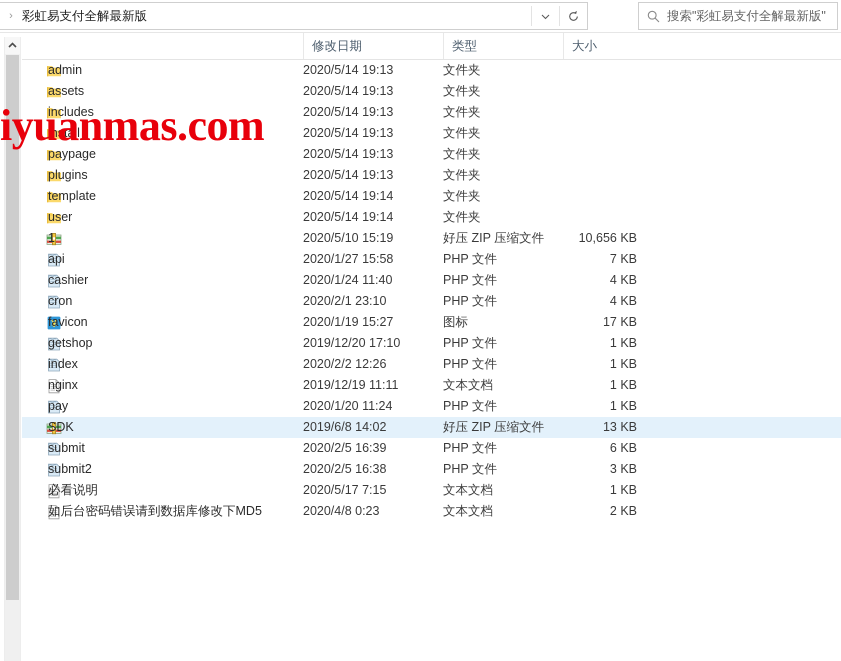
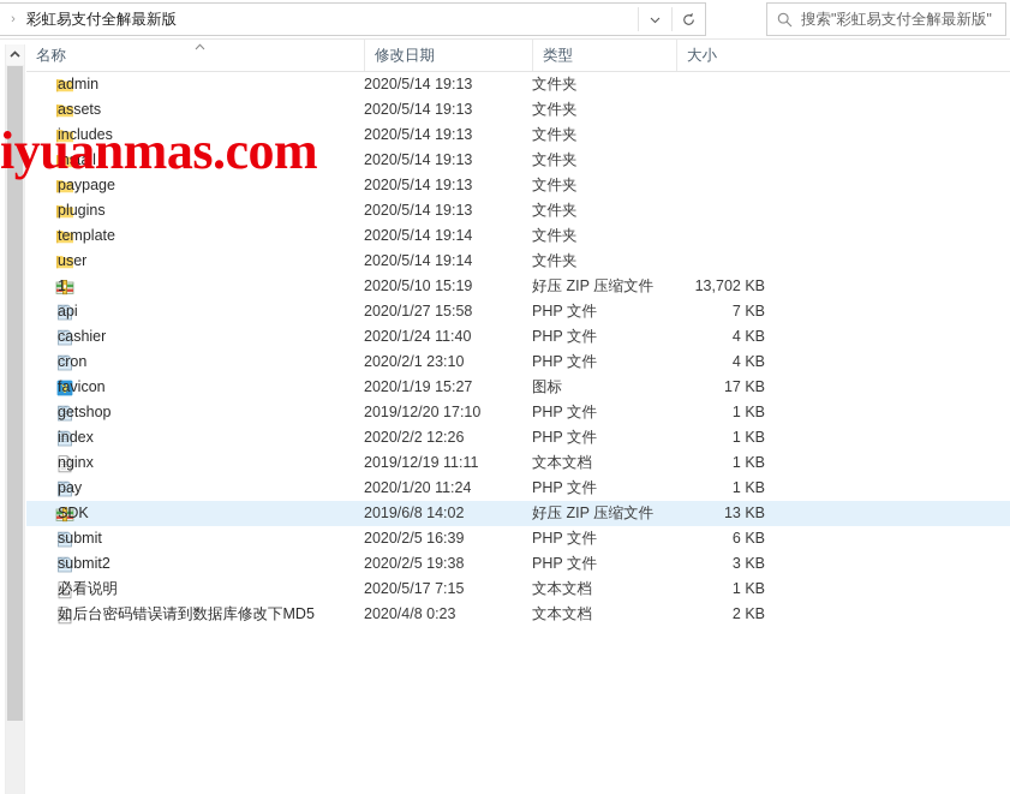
  ›
  彩虹易支付全解最新版
  搜索"彩虹易支付全解最新版"
+ 名称
  修改日期
  类型
  大小
  admin
  2020/5/14 19:13
  文件夹
  assets
  2020/5/14 19:13
  文件夹
  includes
  2020/5/14 19:13
  文件夹
  install
  2020/5/14 19:13
  文件夹
  paypage
  2020/5/14 19:13
  文件夹
  plugins
  2020/5/14 19:13
  文件夹
  template
  2020/5/14 19:14
  文件夹
  user
  2020/5/14 19:14
  文件夹
  1
  2020/5/10 15:19
  好压 ZIP 压缩文件
- 10,656 KB
+ 13,702 KB
  api
  2020/1/27 15:58
  PHP 文件
  7 KB
  cashier
  2020/1/24 11:40
  PHP 文件
  4 KB
  cron
  2020/2/1 23:10
  PHP 文件
  4 KB
  ¥
  favicon
  2020/1/19 15:27
  图标
  17 KB
  getshop
  2019/12/20 17:10
  PHP 文件
  1 KB
  index
  2020/2/2 12:26
  PHP 文件
  1 KB
  nginx
  2019/12/19 11:11
  文本文档
  1 KB
  pay
  2020/1/20 11:24
  PHP 文件
  1 KB
  SDK
  2019/6/8 14:02
  好压 ZIP 压缩文件
  13 KB
  submit
  2020/2/5 16:39
  PHP 文件
  6 KB
  submit2
- 2020/2/5 16:38
+ 2020/2/5 19:38
  PHP 文件
  3 KB
  必看说明
  2020/5/17 7:15
  文本文档
  1 KB
  如后台密码错误请到数据库修改下MD5
  2020/4/8 0:23
  文本文档
  2 KB
  iyuanmas.com
